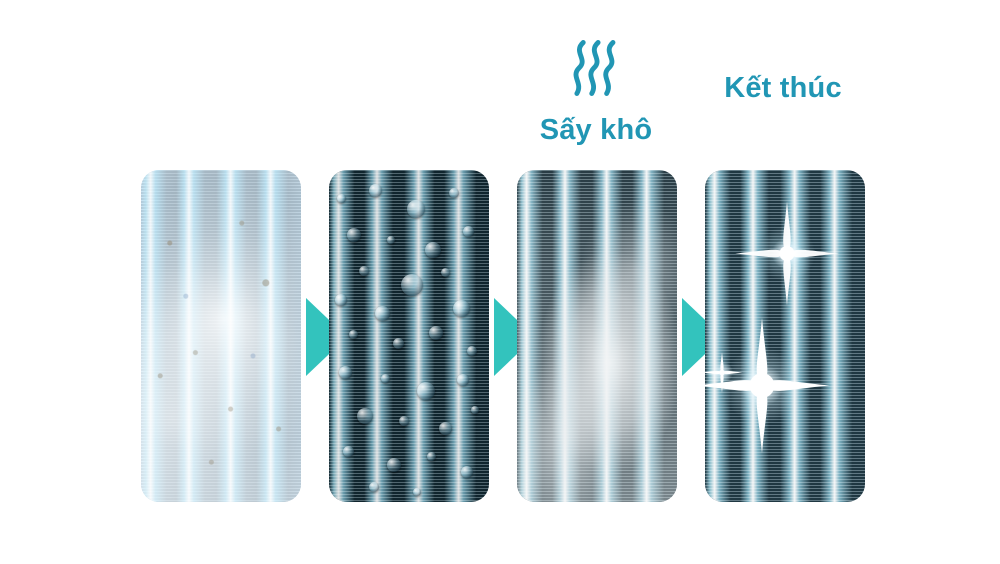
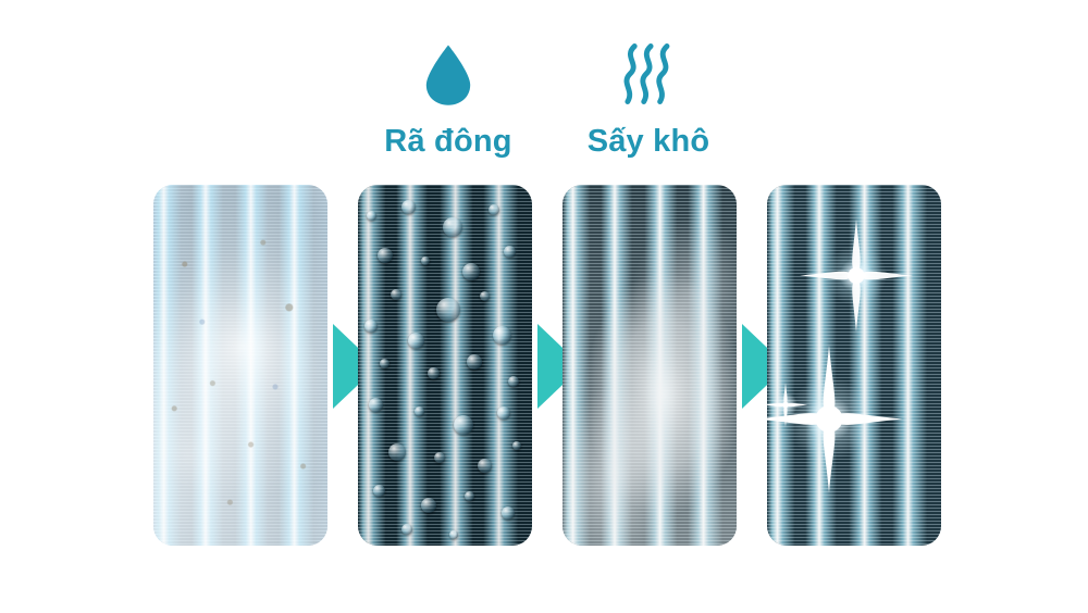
+ Rã đông
  Sấy khô
- Kết thúc
